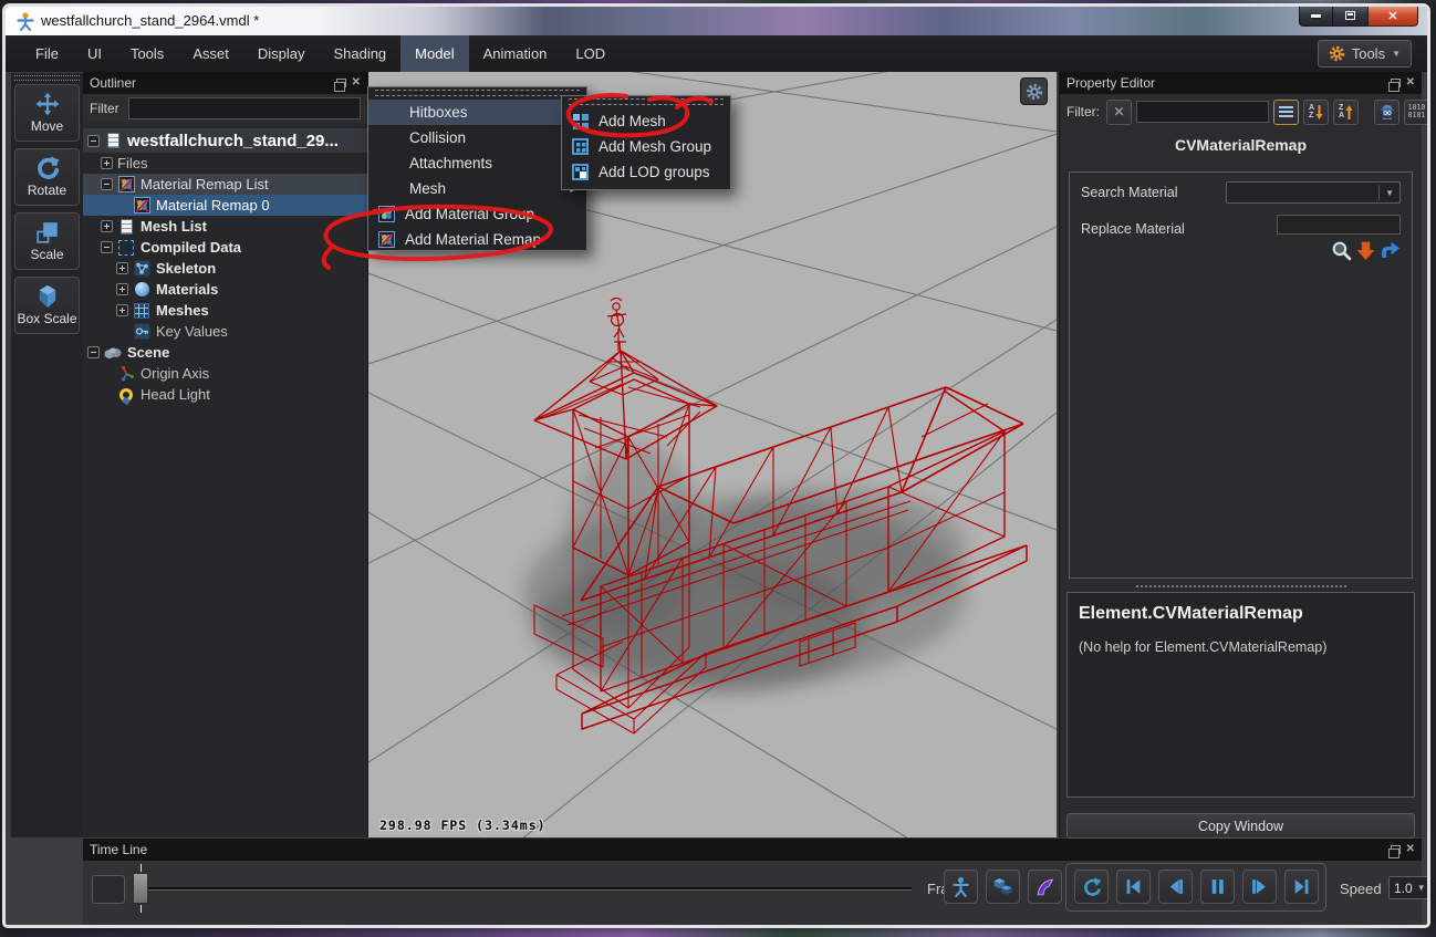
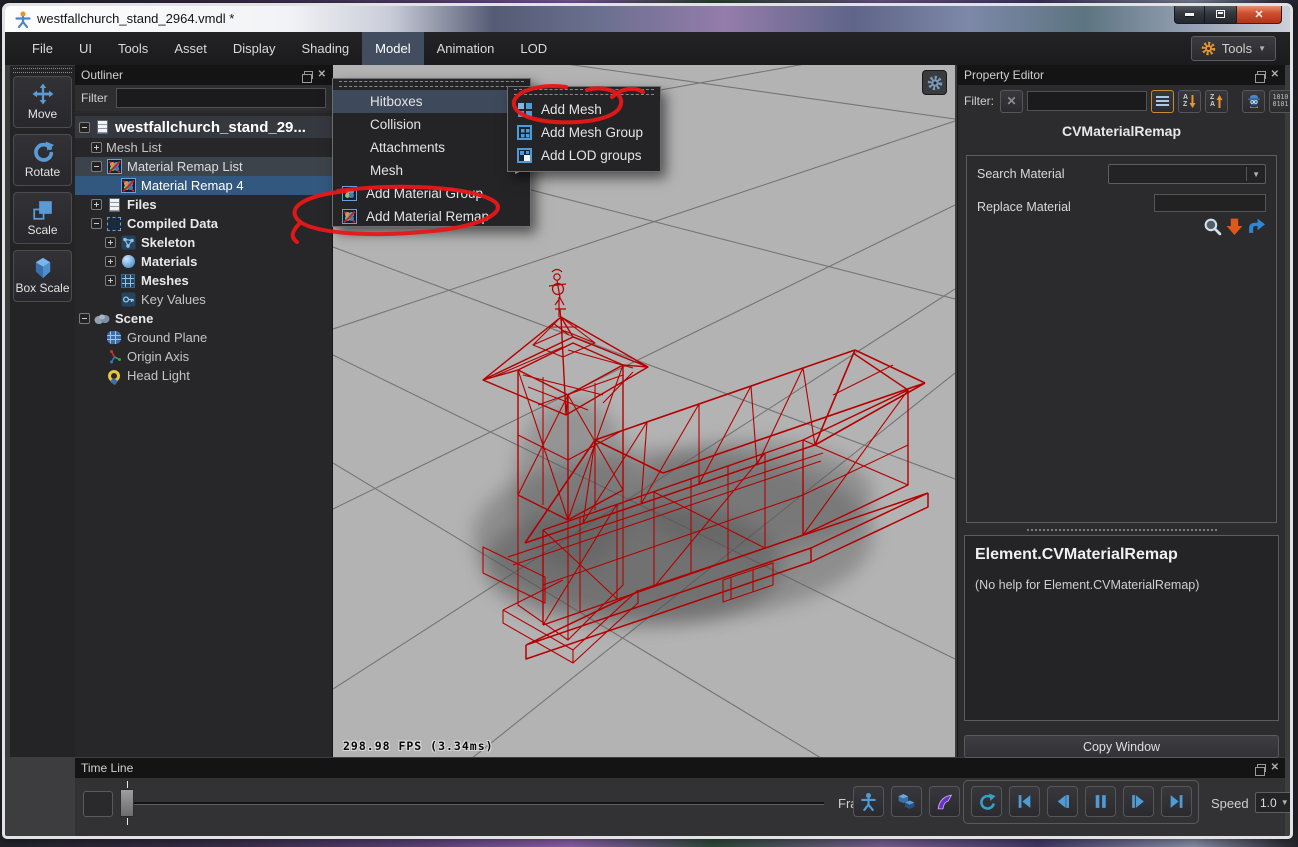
  westfallchurch_stand_2964.vmdl *
  ✕
  File
  UI
  Tools
  Asset
  Display
  Shading
  Model
  Animation
  LOD
  Tools
  ▼
  Move
  Rotate
  Scale
  Box Scale
  Outliner
  ✕
  Filter
  westfallchurch_stand_29...
- Files
+ Mesh List
  Material Remap List
- Material Remap 0
+ Material Remap 4
- Mesh List
+ Files
  Compiled Data
  Skeleton
  Materials
  Meshes
  Key Values
  Scene
+ Ground Plane
  Origin Axis
  Head Light
  298.98 FPS (3.34ms)
  Property Editor
  ✕
  Filter:
  ✕
  1010
  0101
  CVMaterialRemap
  Search Material
  ▼
  Replace Material
  Element.CVMaterialRemap
  (No help for Element.CVMaterialRemap)
  Copy Window
  Time Line
  ✕
  Speed
  1.0
  ▼
  Hitboxes
  Collision
  Attachments
  Mesh
  Add Material Gro
  Add Material Remap
  Add Mesh
  Add Mesh Group
  Add LOD groups
